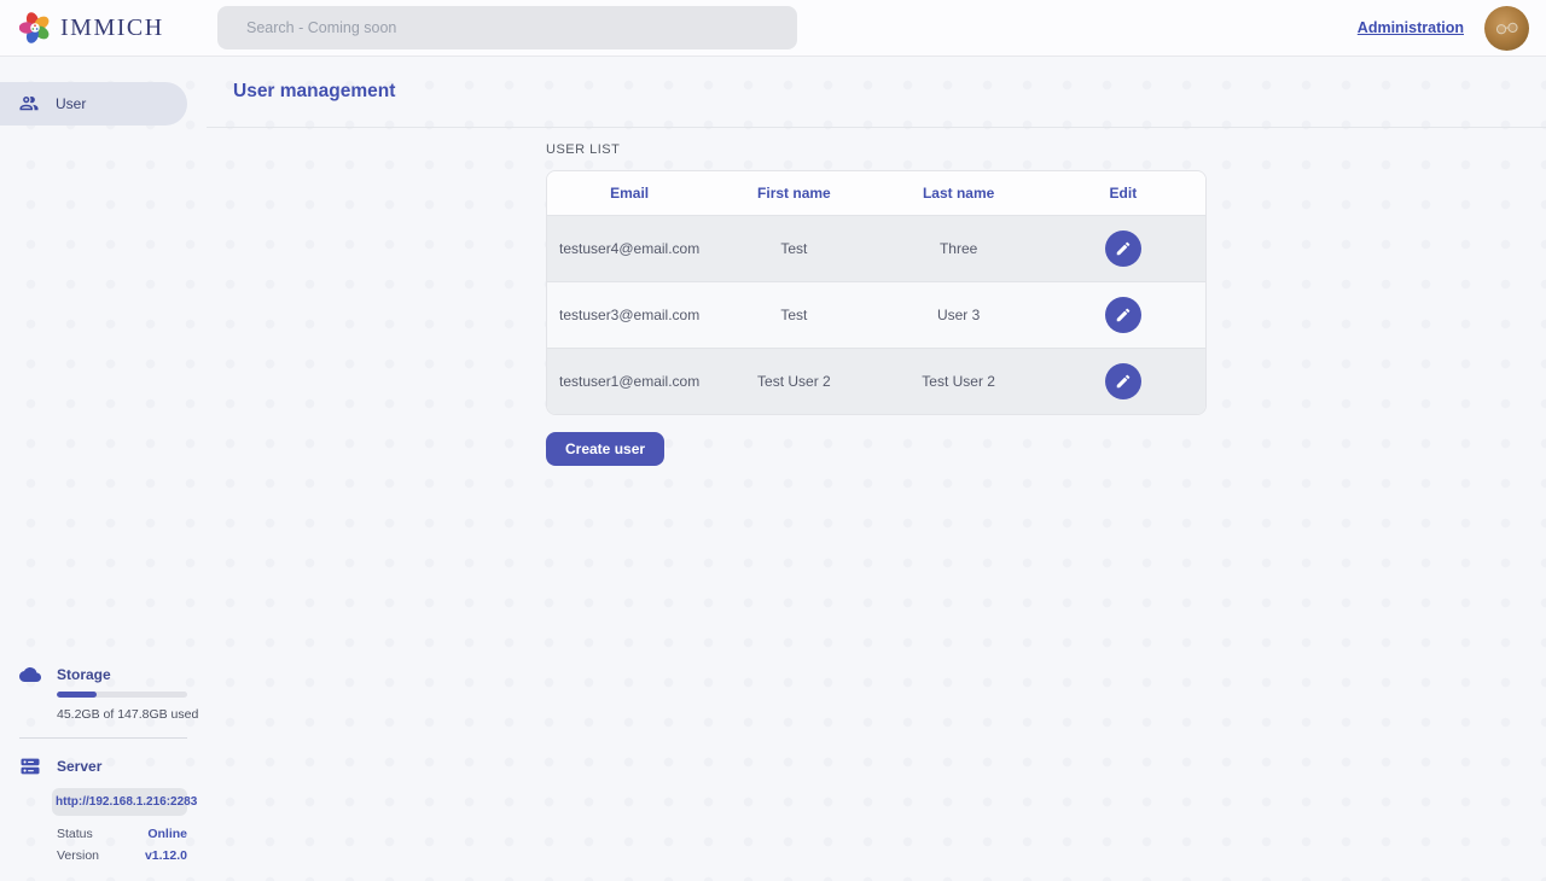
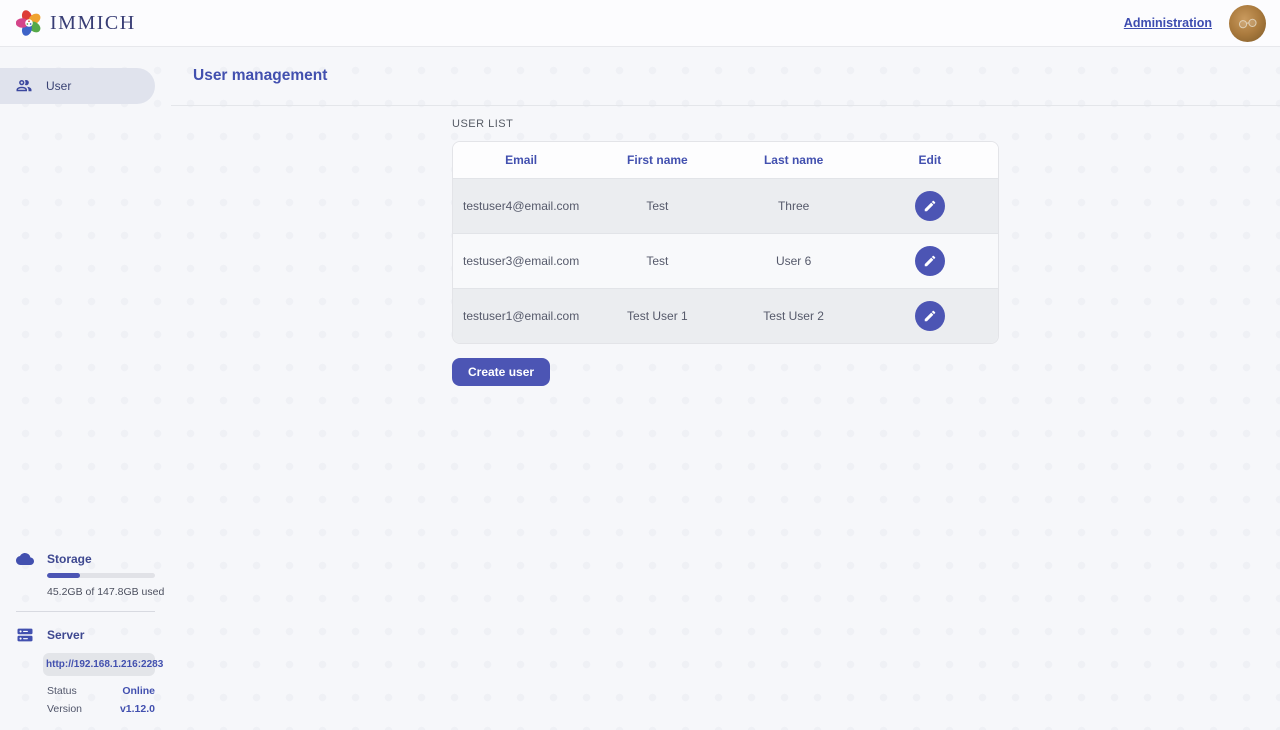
  IMMICH
- Search - Coming soon
  Administration
  User
  Storage
  45.2GB of 147.8GB used
  Server
  http://192.168.1.216:2283
  Status
  Online
  Version
  v1.12.0
  User management
  USER LIST
  Email	First name	Last name	Edit
  testuser4@email.com	Test	Three
- testuser3@email.com	Test	User 3
+ testuser3@email.com	Test	User 6
- testuser1@email.com	Test User 2	Test User 2
+ testuser1@email.com	Test User 1	Test User 2
  Create user
